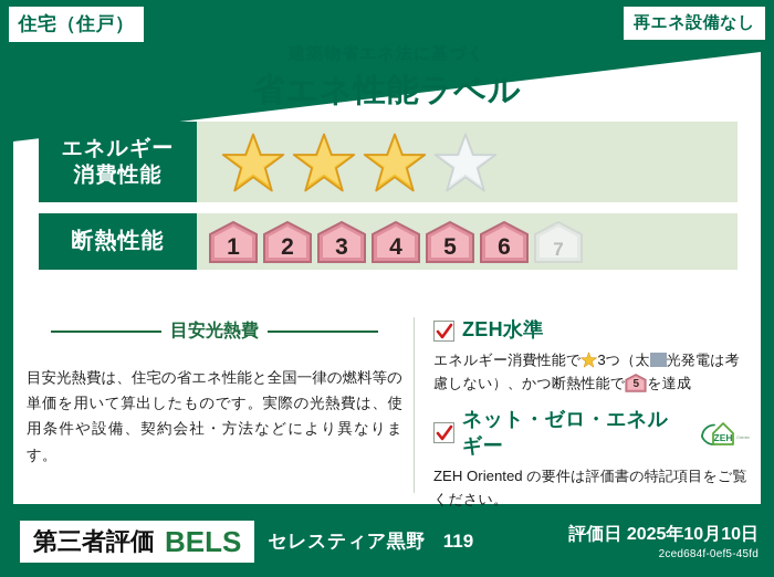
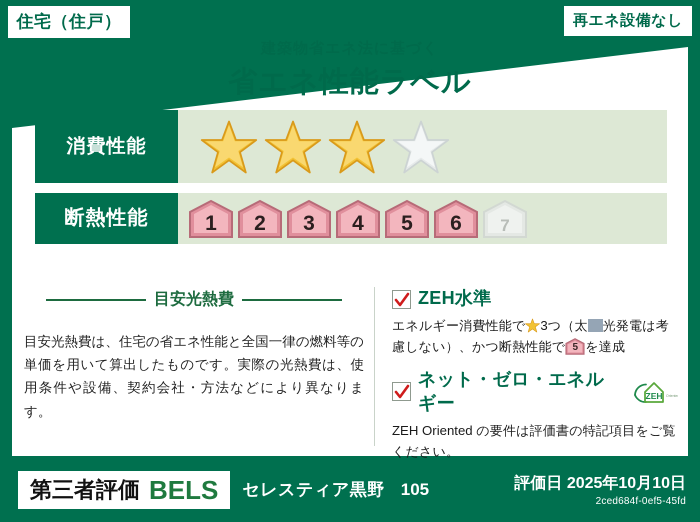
  住宅（住戸）
  再エネ設備なし
  省エネ性能ラベル
- エネルギー
  消費性能
  断熱性能
  1
  2
  3
  4
  5
  6
  7
  目安光熱費
  目安光熱費は、住宅の省エネ性能と全国一律の燃料等の単価を用いて算出したものです。実際の光熱費は、使用条件や設備、契約会社・方法などにより異なります。
  ZEH水準
  エネルギー消費性能で 3つ（太 光発電は考慮しない）、かつ断熱性能で
  5
  を達成
  ネット・ゼロ・エネルギー
  ZEH
  ZEH Oriented の要件は評価書の特記項目をご覧ください。
  第三者評価
  BELS
  セレスティア黒野
- 119
+ 105
  評価日 2025年10月10日
  2ced684f-0ef5-45fd
